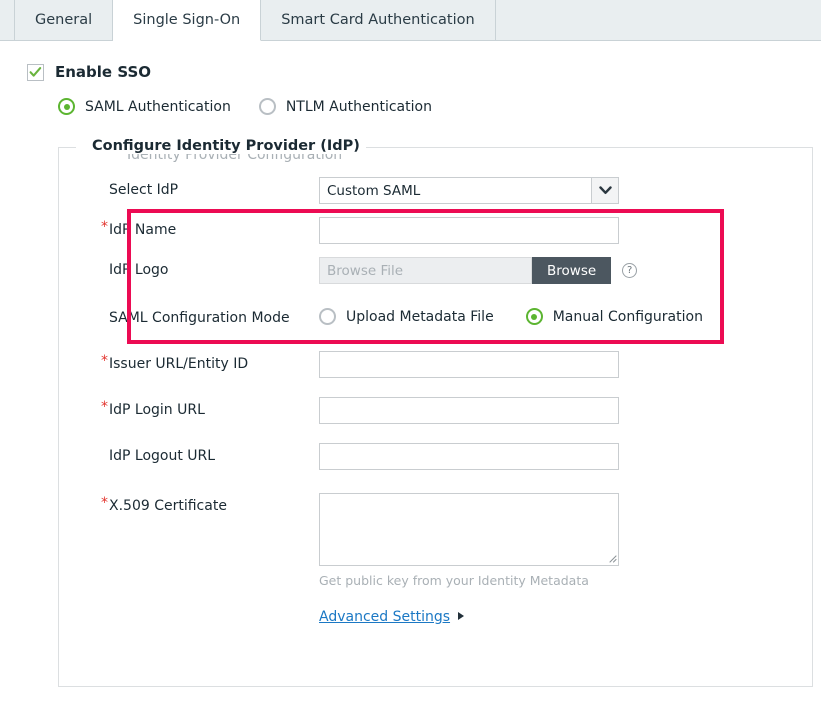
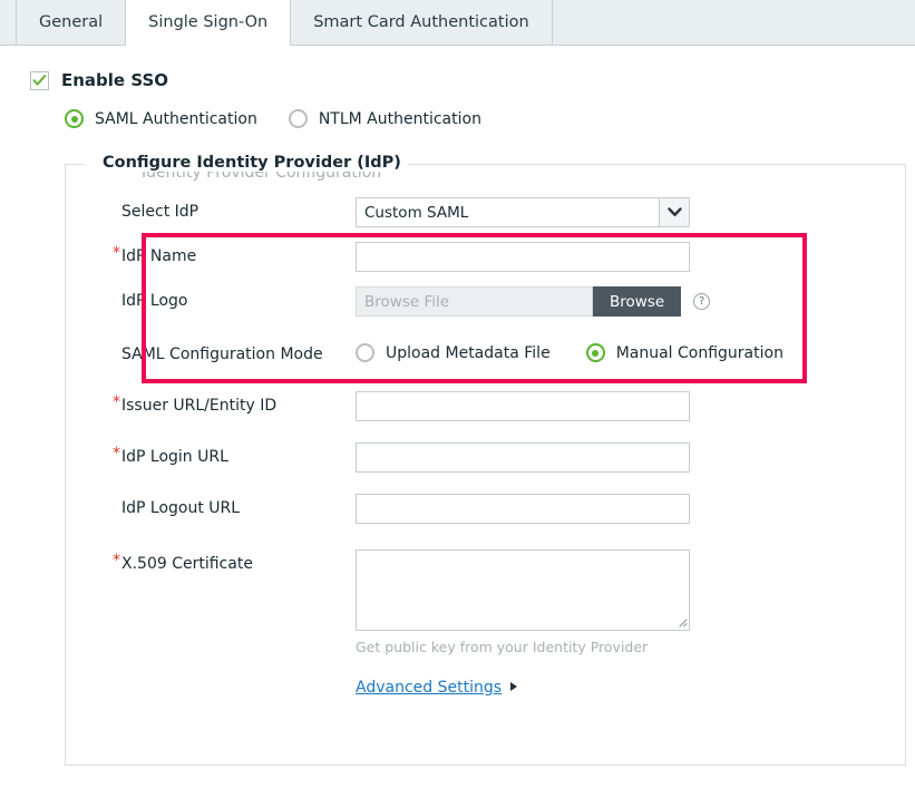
  General
  Single Sign-On
  Smart Card Authentication
  Enable SSO
  SAML Authentication
  NTLM Authentication
  Configure Identity Provider (IdP)
  Identity Provider Configuration
  Select IdP
  Custom SAML
  *
  IdP Name
  IdP Logo
  Browse File
  Browse
  ?
  SAML Configuration Mode
  Upload Metadata File
  Manual Configuration
  *
  Issuer URL/Entity ID
  *
  IdP Login URL
  IdP Logout URL
  *
  X.509 Certificate
- Get public key from your Identity Metadata
+ Get public key from your Identity Provider
  Advanced Settings
